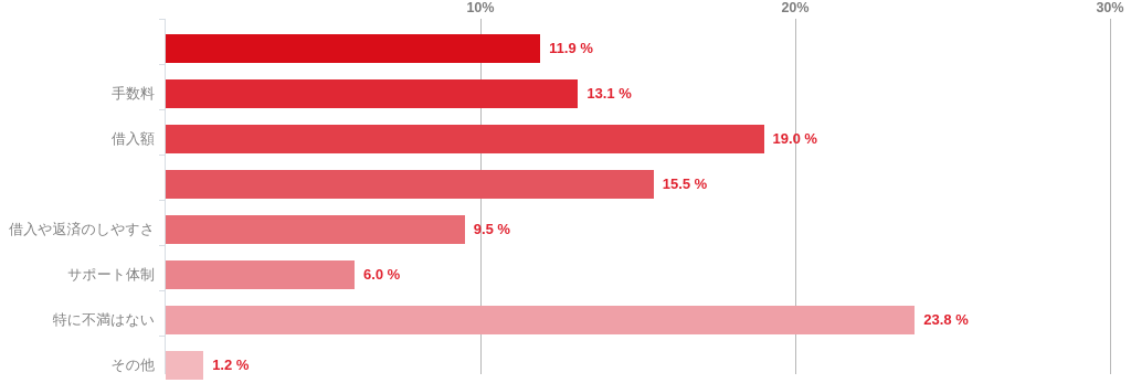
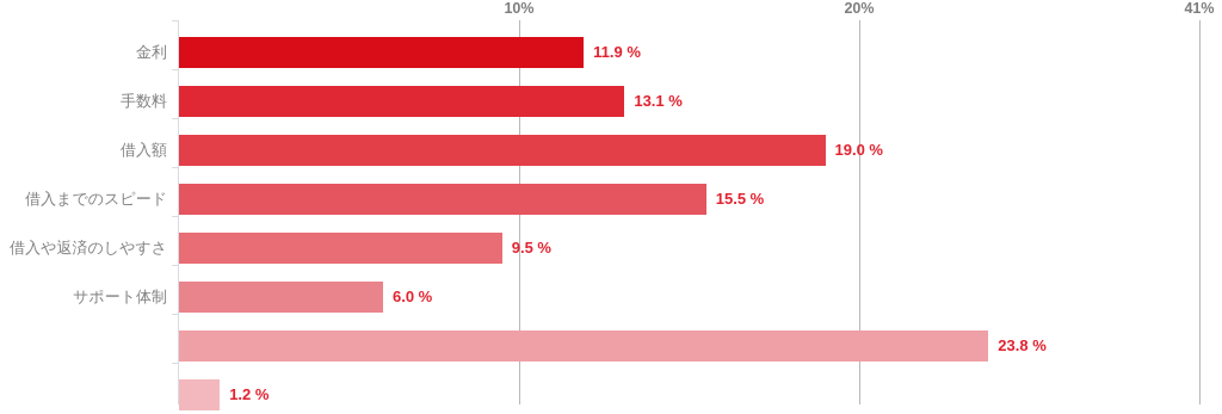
  10%
  20%
- 30%
+ 41%
+ 金利
  11.9 %
  手数料
  13.1 %
  借入額
  19.0 %
+ 借入までのスピード
  15.5 %
  借入や返済のしやすさ
  9.5 %
  サポート体制
  6.0 %
- 特に不満はない
  23.8 %
- その他
  1.2 %
